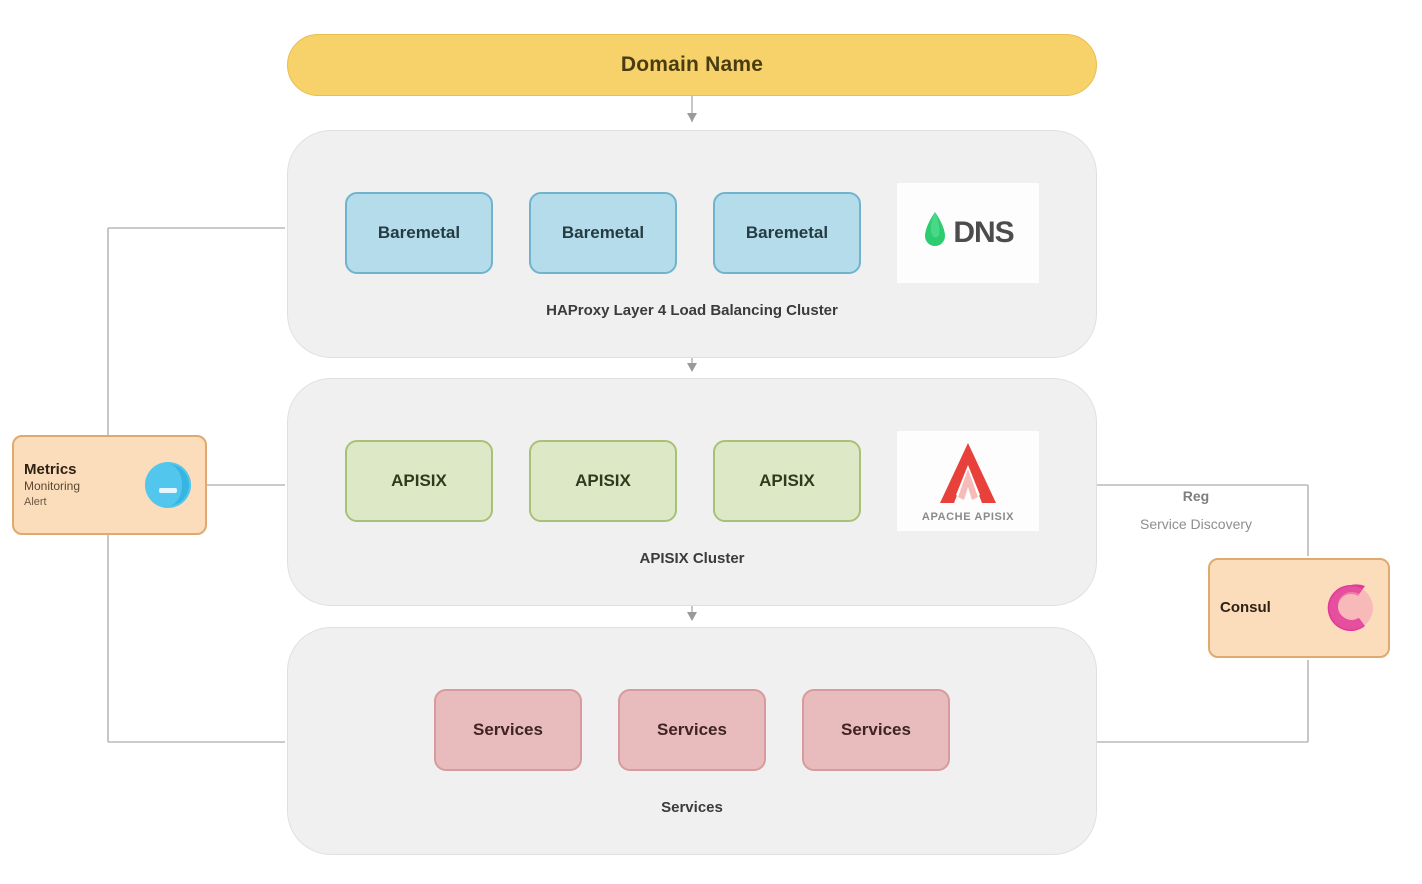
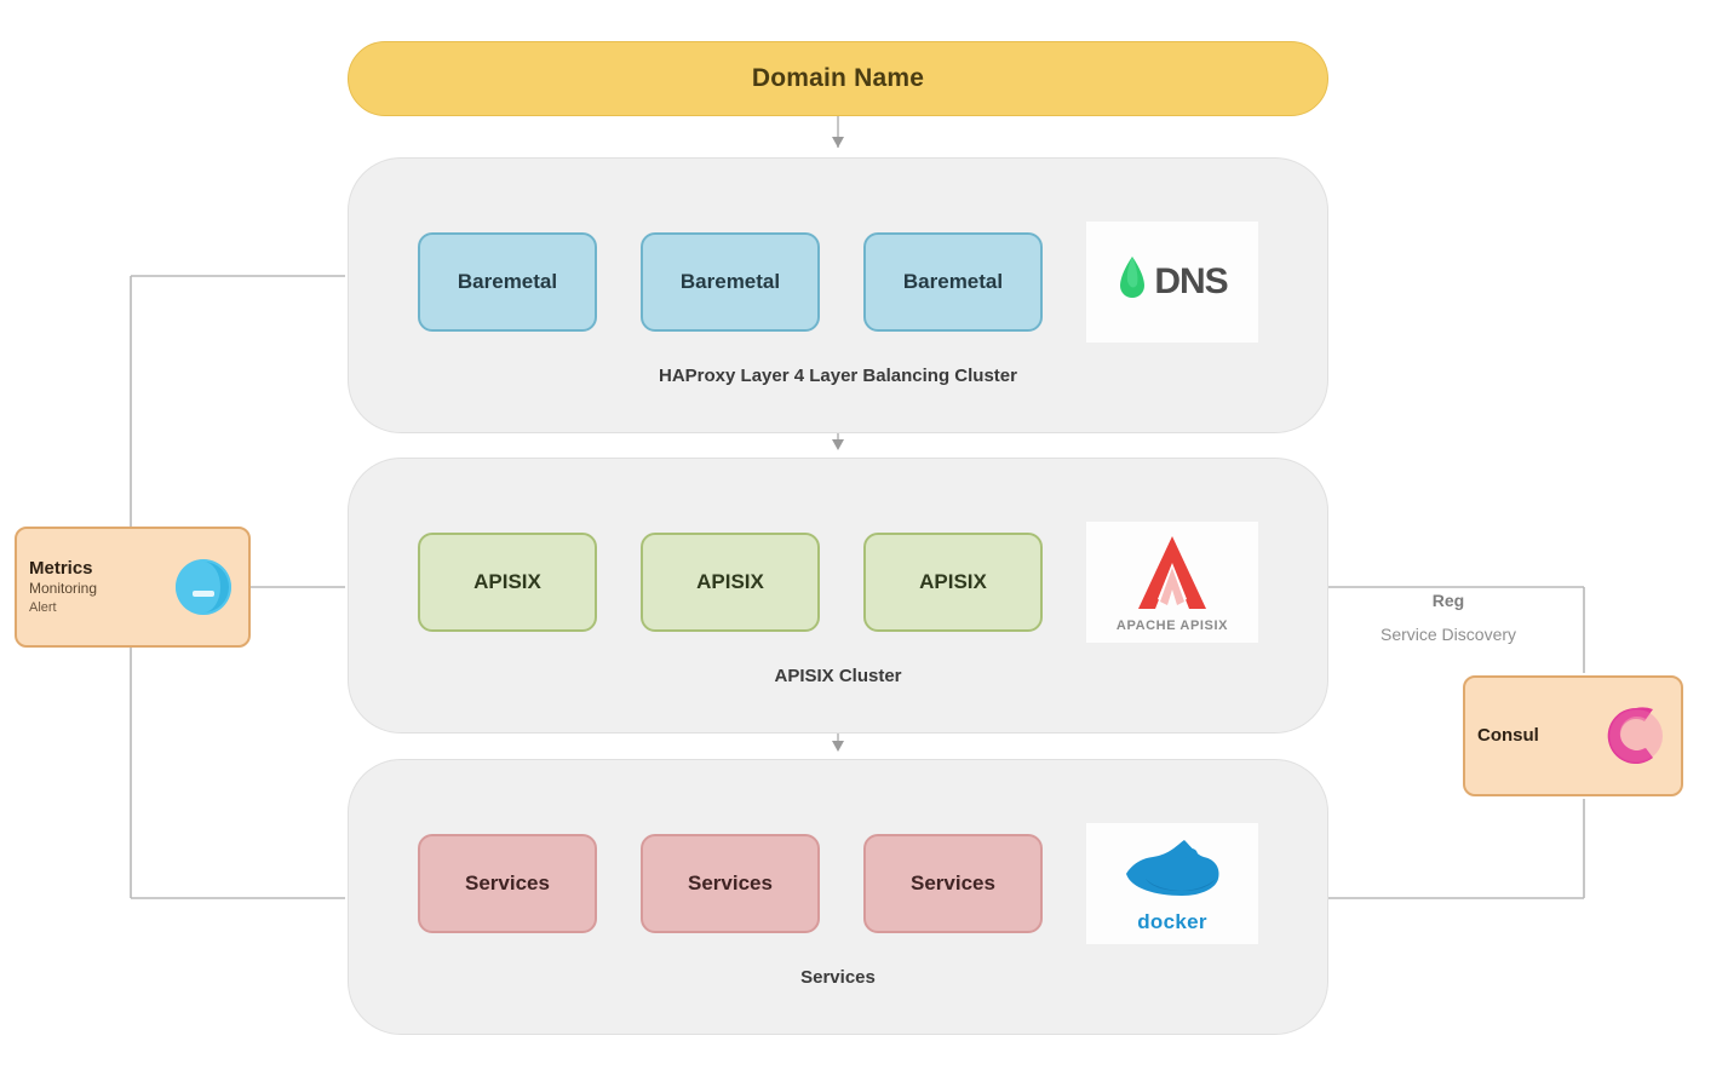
  Domain Name
  Baremetal
  Baremetal
  Baremetal
  DNS
- HAProxy Layer 4 Load Balancing Cluster
+ HAProxy Layer 4 Layer Balancing Cluster
  APISIX
  APISIX
  APISIX
  APACHE APISIX
  APISIX Cluster
  Services
  Services
  Services
+ docker
  Services
  Metrics
  Monitoring
  Alert
  Consul
  Reg
  Service Discovery
